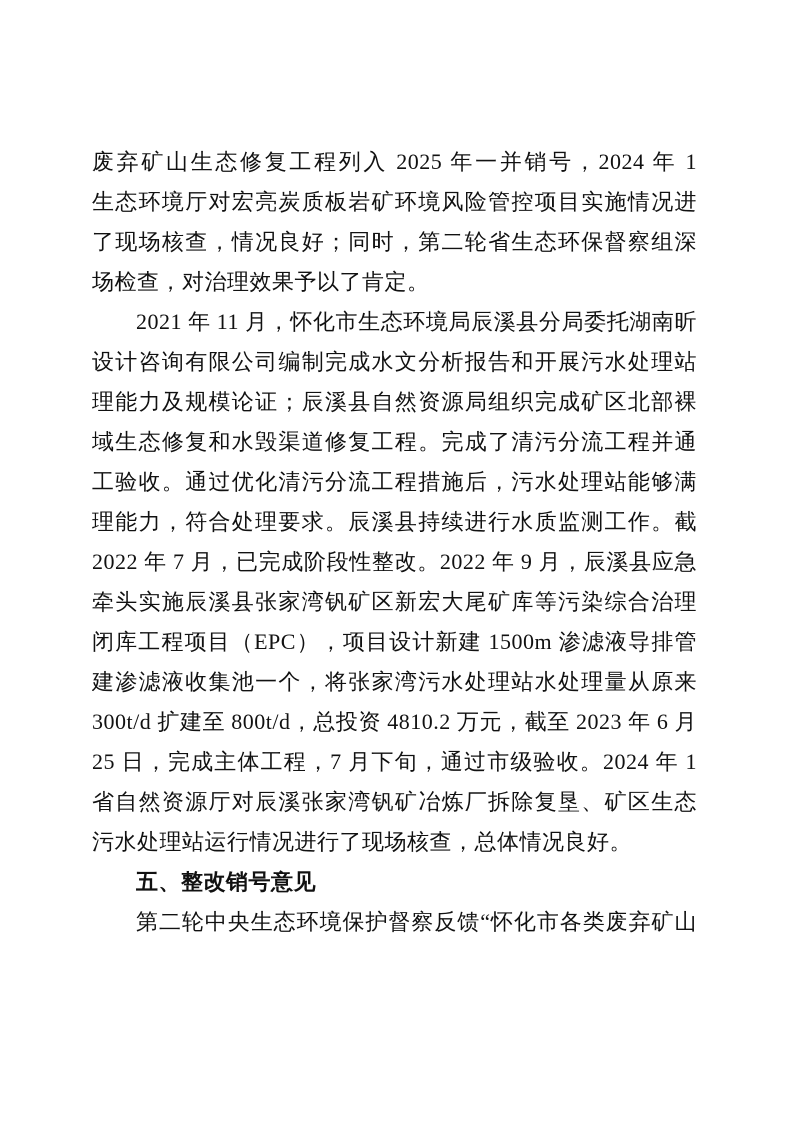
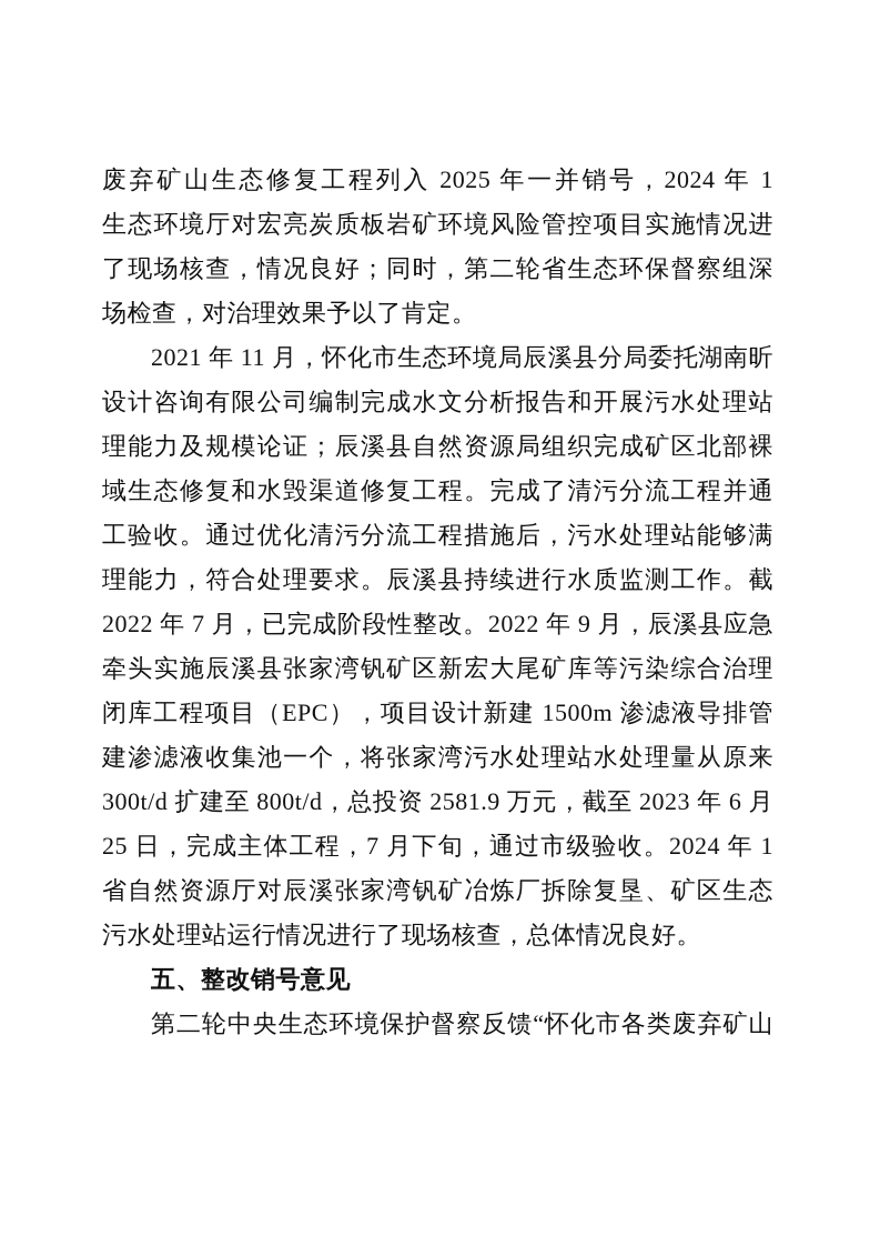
  废弃矿山生态修复工程列入 2025 年一并销号，2024 年 1
  生态环境厅对宏亮炭质板岩矿环境风险管控项目实施情况进
  了现场核查，情况良好；同时，第二轮省生态环保督察组深
  场检查，对治理效果予以了肯定。
  2021 年 11 月，怀化市生态环境局辰溪县分局委托湖南昕
  设计咨询有限公司编制完成水文分析报告和开展污水处理站
  理能力及规模论证；辰溪县自然资源局组织完成矿区北部裸
  域生态修复和水毁渠道修复工程。完成了清污分流工程并通
  工验收。通过优化清污分流工程措施后，污水处理站能够满
  理能力，符合处理要求。辰溪县持续进行水质监测工作。截
  2022 年 7 月，已完成阶段性整改。2022 年 9 月，辰溪县应急
  牵头实施辰溪县张家湾钒矿区新宏大尾矿库等污染综合治理
  闭库工程项目（EPC），项目设计新建 1500m 渗滤液导排管
  建渗滤液收集池一个，将张家湾污水处理站水处理量从原来
- 300t/d 扩建至 800t/d，总投资 4810.2 万元，截至 2023 年 6 月
+ 300t/d 扩建至 800t/d，总投资 2581.9 万元，截至 2023 年 6 月
  25 日，完成主体工程，7 月下旬，通过市级验收。2024 年 1
  省自然资源厅对辰溪张家湾钒矿冶炼厂拆除复垦、矿区生态
  污水处理站运行情况进行了现场核查，总体情况良好。
  五、整改销号意见
  第二轮中央生态环境保护督察反馈“怀化市各类废弃矿山
